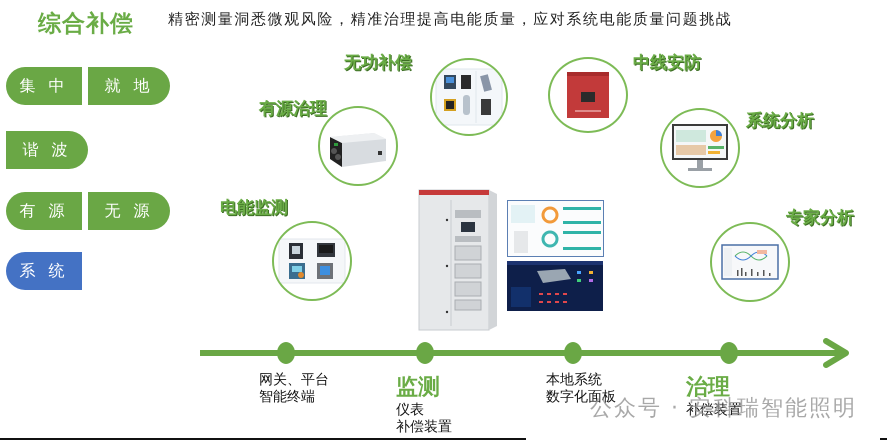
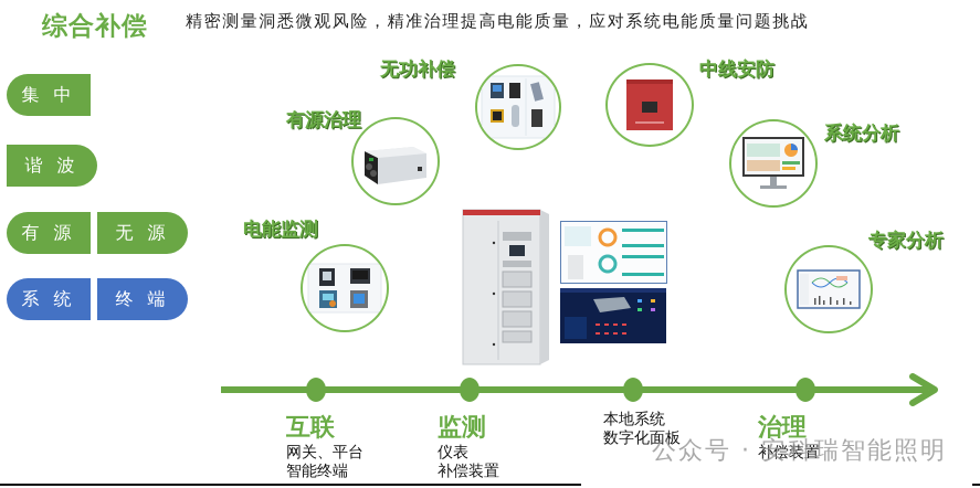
  综合补偿
  精密测量洞悉微观风险，精准治理提高电能质量，应对系统电能质量问题挑战
  集 中
- 就 地
  谐 波
  有 源
  无 源
  系 统
+ 终 端
  无功补偿
  有源治理
  电能监测
  中线安防
  系统分析
  专家分析
+ 互联
  网关、平台
  智能终端
  监测
  仪表
  补偿装置
  本地系统
  数字化面板
  治理
  补偿装置
  公众号 · 安科瑞智能照明
